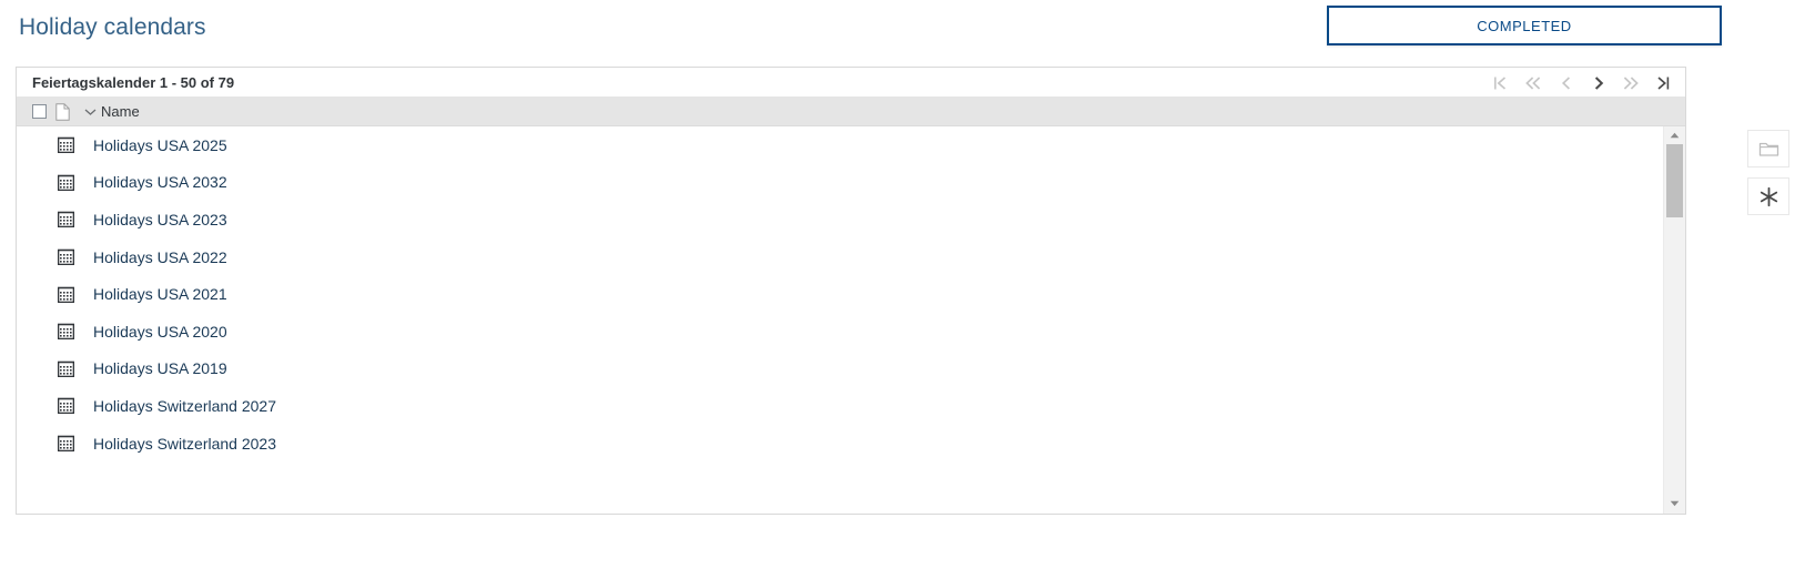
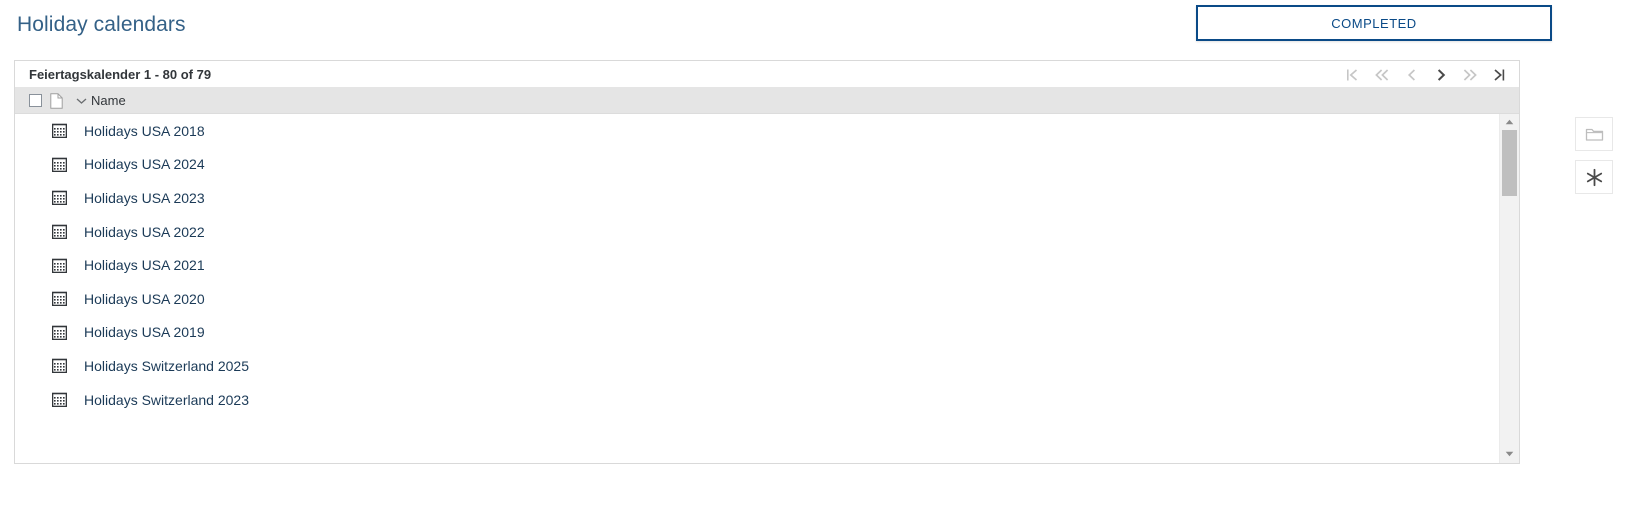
  Holiday calendars
  COMPLETED
- Feiertagskalender 1 - 50 of 79
+ Feiertagskalender 1 - 80 of 79
  Name
- Holidays USA 2025
+ Holidays USA 2018
- Holidays USA 2032
+ Holidays USA 2024
  Holidays USA 2023
  Holidays USA 2022
  Holidays USA 2021
  Holidays USA 2020
  Holidays USA 2019
- Holidays Switzerland 2027
+ Holidays Switzerland 2025
  Holidays Switzerland 2023
